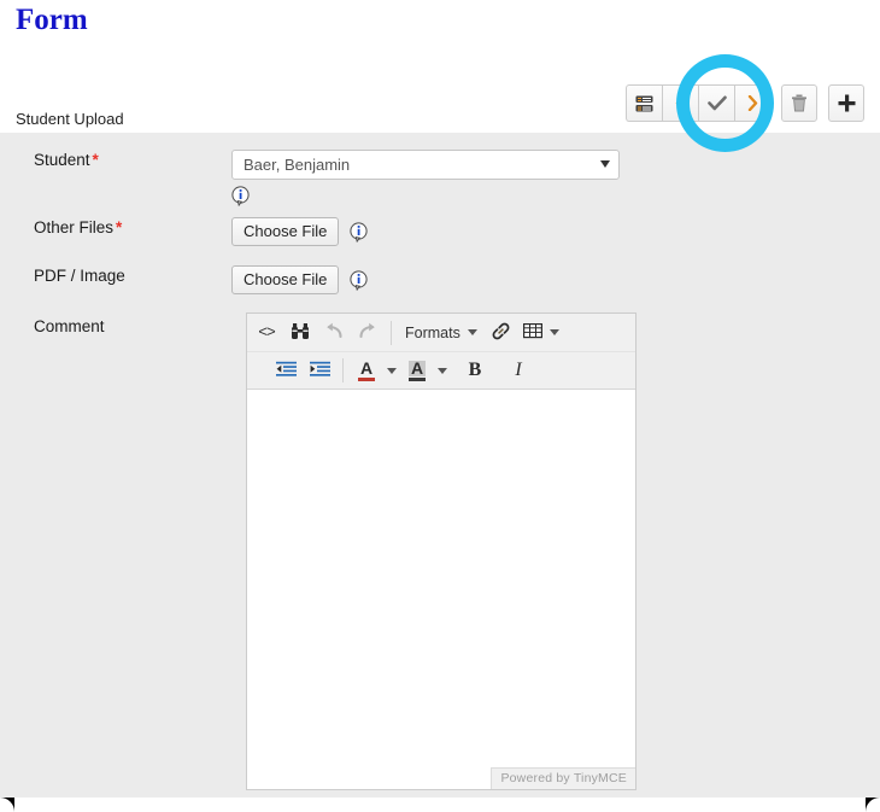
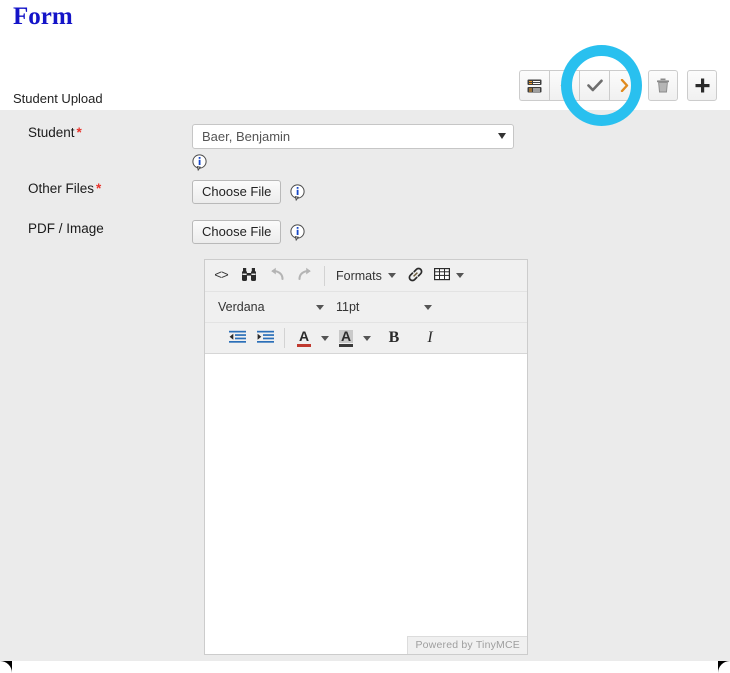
  Form
  Student Upload
  Student *
  Baer, Benjamin
  Other Files *
  Choose File
  PDF / Image
  Choose File
- Comment
  <>
  Formats
+ Verdana
+ 11pt
  A
  A
  B
  I
  Powered by TinyMCE
